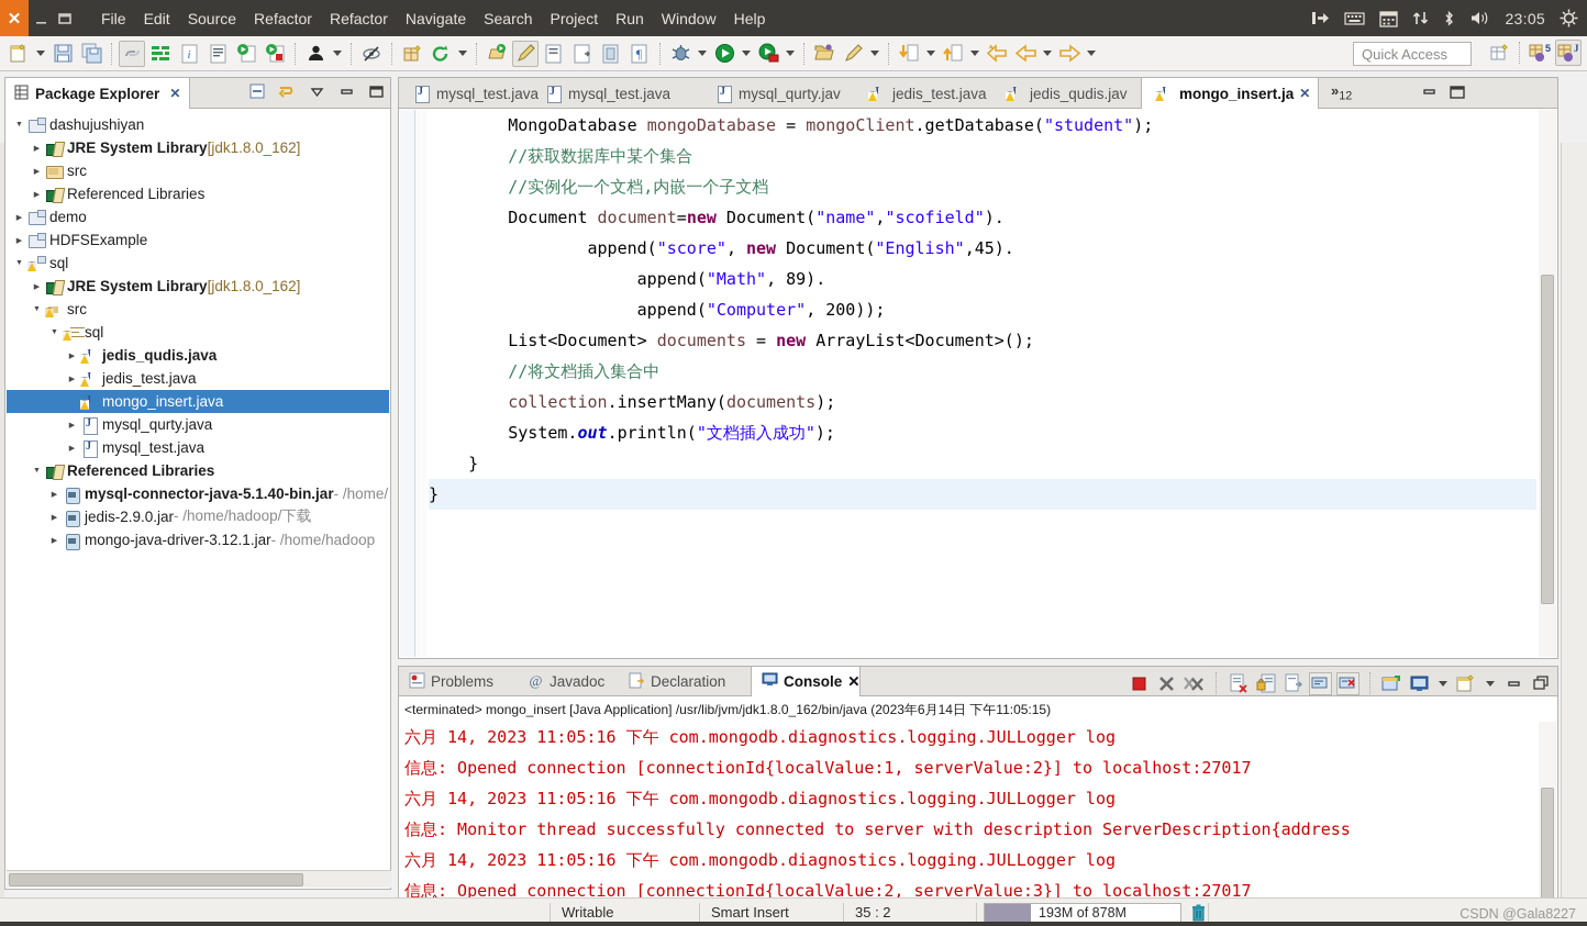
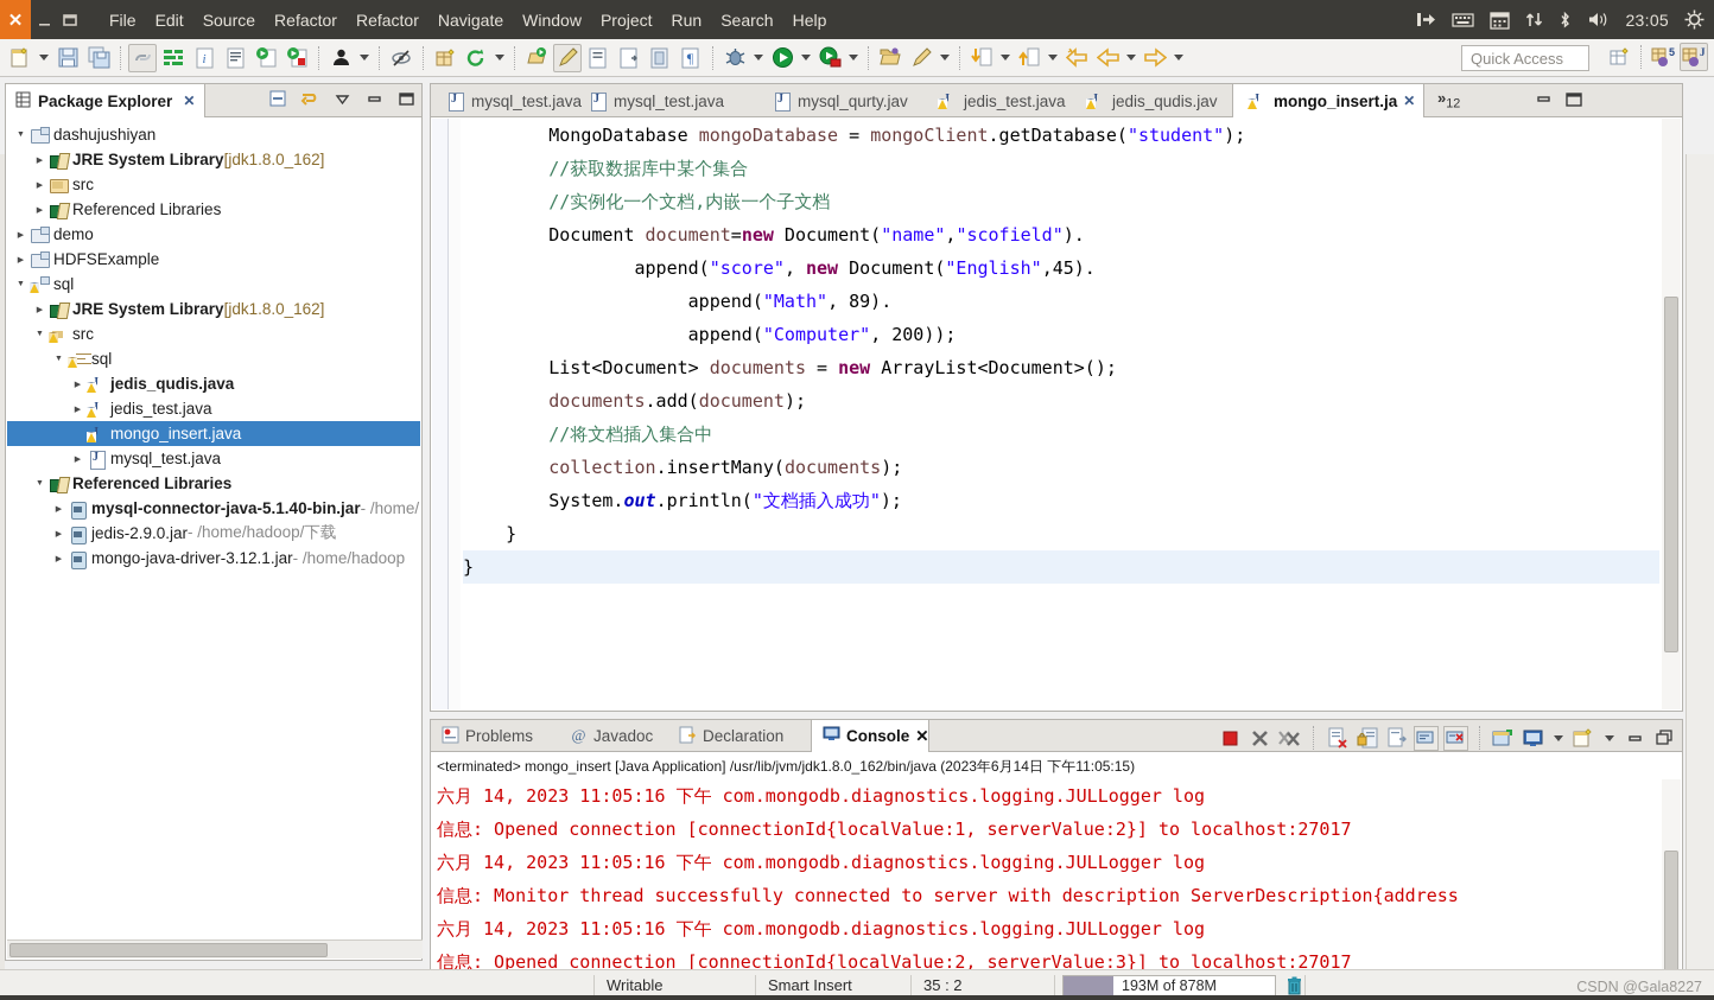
  ✕
  File
  Edit
  Source
  Refactor
  Refactor
  Navigate
- Search
+ Window
  Project
  Run
- Window
+ Search
  Help
  23:05
  i
  ¶
  Quick Access
  5
  J
  Package Explorer
  ✕
  dashujushiyan
  JRE System Library
  [jdk1.8.0_162]
  src
  Referenced Libraries
  demo
  HDFSExample
  sql
  JRE System Library
  [jdk1.8.0_162]
  src
  sql
  jedis_qudis.java
  jedis_test.java
  mongo_insert.java
- mysql_qurty.java
  mysql_test.java
  Referenced Libraries
  mysql-connector-java-5.1.40-bin.jar
  - /home/
  jedis-2.9.0.jar
  - /home/hadoop/下载
  mongo-java-driver-3.12.1.jar
  - /home/hadoop
  mysql_test.java
  mysql_test.java
  mysql_qurty.jav
  jedis_test.java
  jedis_qudis.jav
  mongo_insert.ja
  ✕
  »12
  MongoDatabase mongoDatabase = mongoClient.getDatabase("student");
  //获取数据库中某个集合
  //实例化一个文档,内嵌一个子文档
  Document document=new Document("name","scofield").
  append("score", new Document("English",45).
  append("Math", 89).
  append("Computer", 200));
  List<Document> documents = new ArrayList<Document>();
+ documents.add(document);
  //将文档插入集合中
  collection.insertMany(documents);
  System.out.println("文档插入成功");
  }
  }
  Console
  ✕
  Declaration
  @
  Javadoc
  Problems
  <terminated> mongo_insert [Java Application] /usr/lib/jvm/jdk1.8.0_162/bin/java (2023年6月14日 下午11:05:15)
  六月 14, 2023 11:05:16 下午 com.mongodb.diagnostics.logging.JULLogger log
  信息: Opened connection [connectionId{localValue:1, serverValue:2}] to localhost:27017
  六月 14, 2023 11:05:16 下午 com.mongodb.diagnostics.logging.JULLogger log
  信息: Monitor thread successfully connected to server with description ServerDescription{address
  六月 14, 2023 11:05:16 下午 com.mongodb.diagnostics.logging.JULLogger log
  信息: Opened connection [connectionId{localValue:2, serverValue:3}] to localhost:27017
  Writable
  Smart Insert
  35 : 2
  193M of 878M
  CSDN @Gala8227
